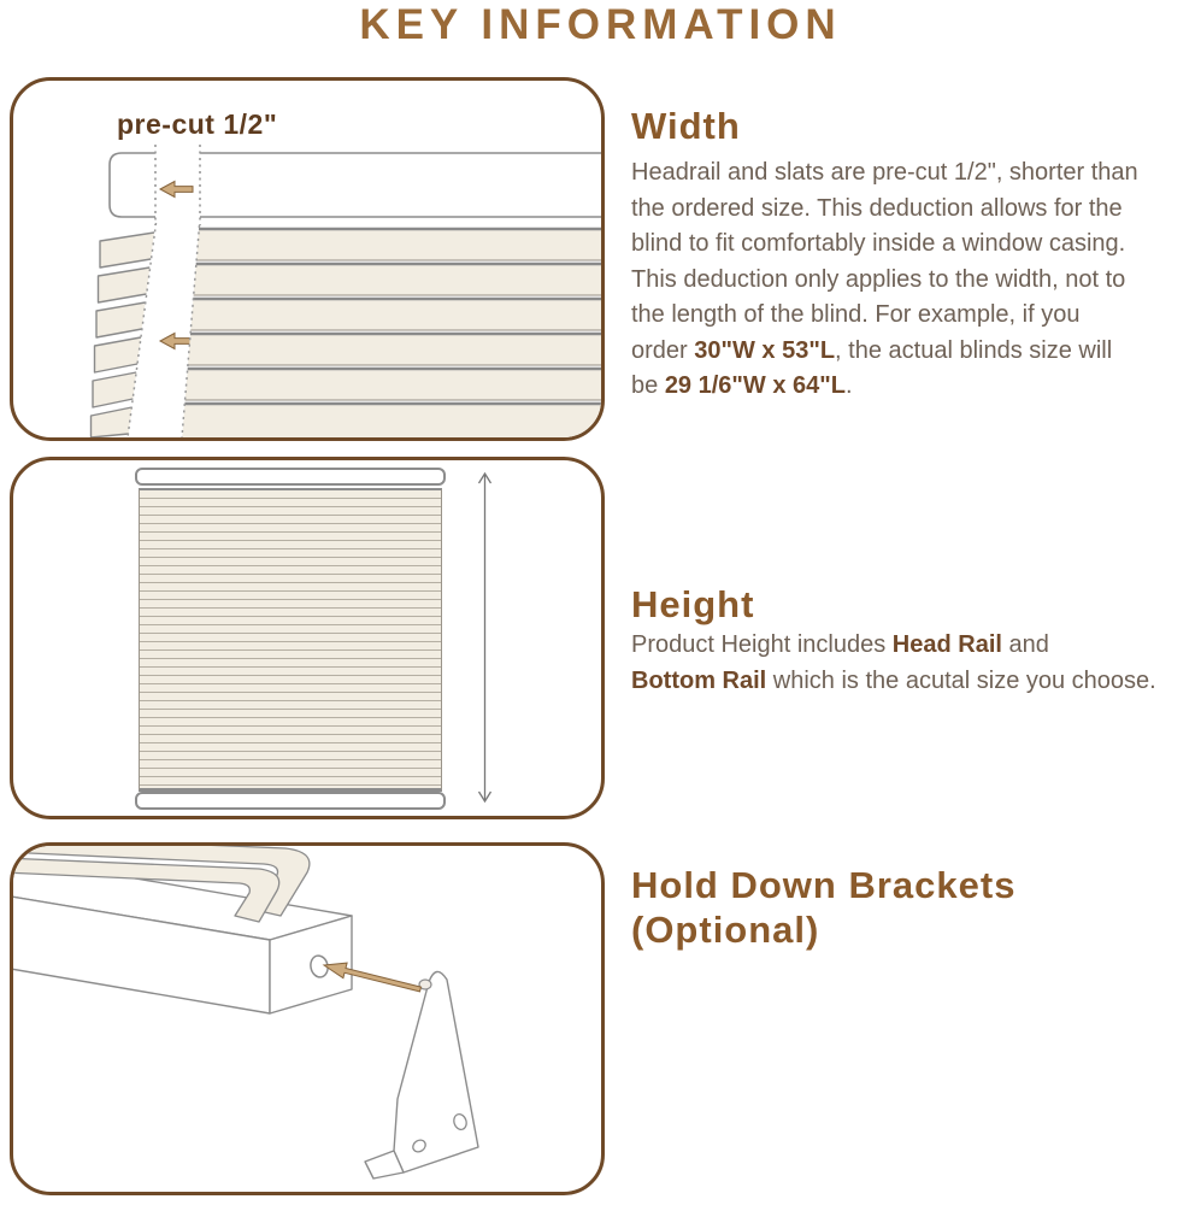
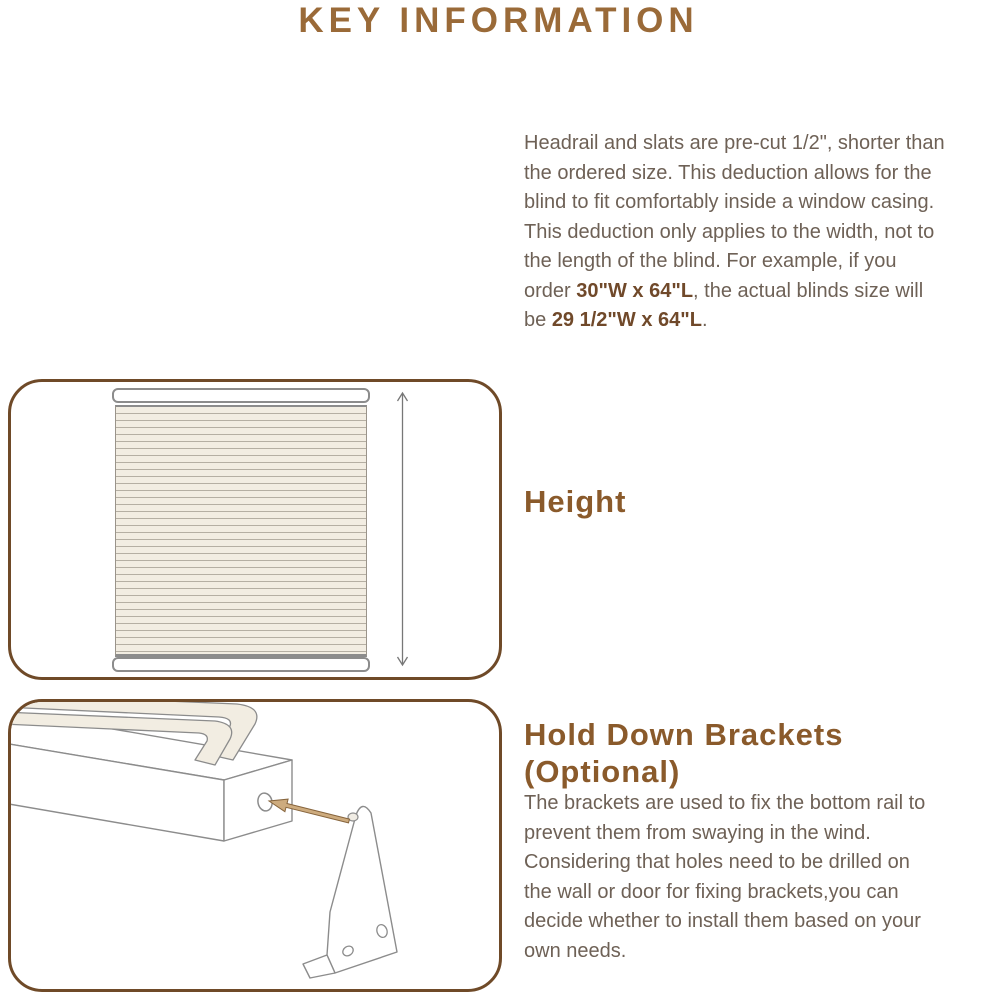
  KEY INFORMATION
- pre-cut 1/2"
- Width
  Headrail and slats are pre-cut 1/2", shorter than
  the ordered size. This deduction allows for the
  blind to fit comfortably inside a window casing.
  This deduction only applies to the width, not to
  the length of the blind. For example, if you
- order 30"W x 53"L, the actual blinds size will
+ order 30"W x 64"L, the actual blinds size will
- be 29 1/6"W x 64"L.
+ be 29 1/2"W x 64"L.
  Height
- Product Height includes Head Rail and
- Bottom Rail which is the acutal size you choose.
  Hold Down Brackets
  (Optional)
+ The brackets are used to fix the bottom rail to
+ prevent them from swaying in the wind.
+ Considering that holes need to be drilled on
+ the wall or door for fixing brackets,you can
+ decide whether to install them based on your
+ own needs.
